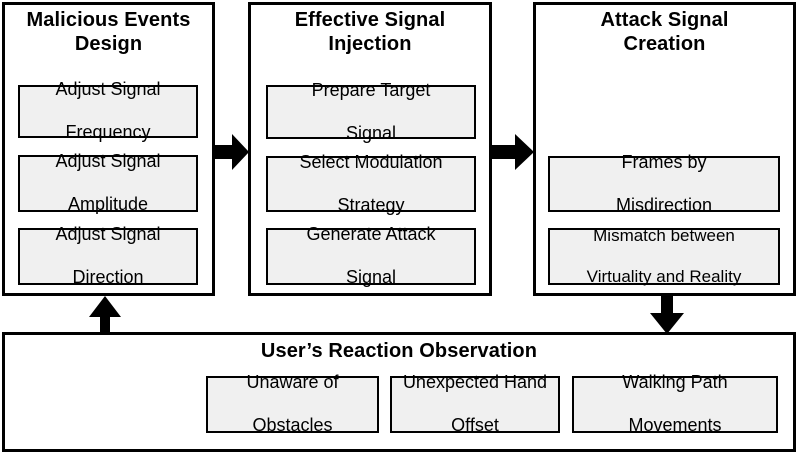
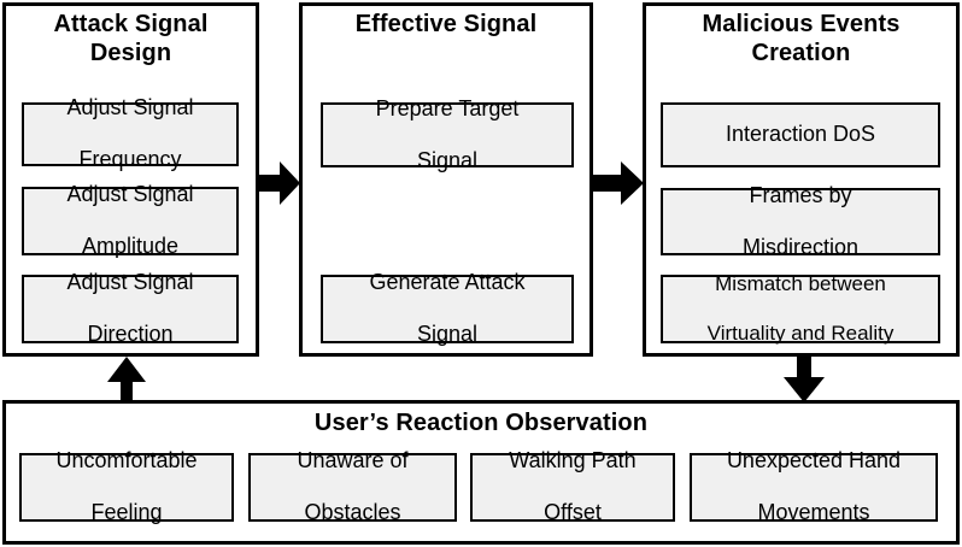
- Malicious Events
+ Attack Signal
  Design
  Adjust Signal
  Frequency
  Adjust Signal
  Amplitude
  Adjust Signal
  Direction
  Effective Signal
- Injection
  Prepare Target
  Signal
- Select Modulation
- Strategy
  Generate Attack
  Signal
- Attack Signal
+ Malicious Events
  Creation
+ Interaction DoS
  Frames by
  Misdirection
  Mismatch between
  Virtuality and Reality
  User’s Reaction Observation
+ Uncomfortable
+ Feeling
  Unaware of
  Obstacles
- Unexpected Hand
+ Walking Path
  Offset
- Walking Path
+ Unexpected Hand
  Movements
